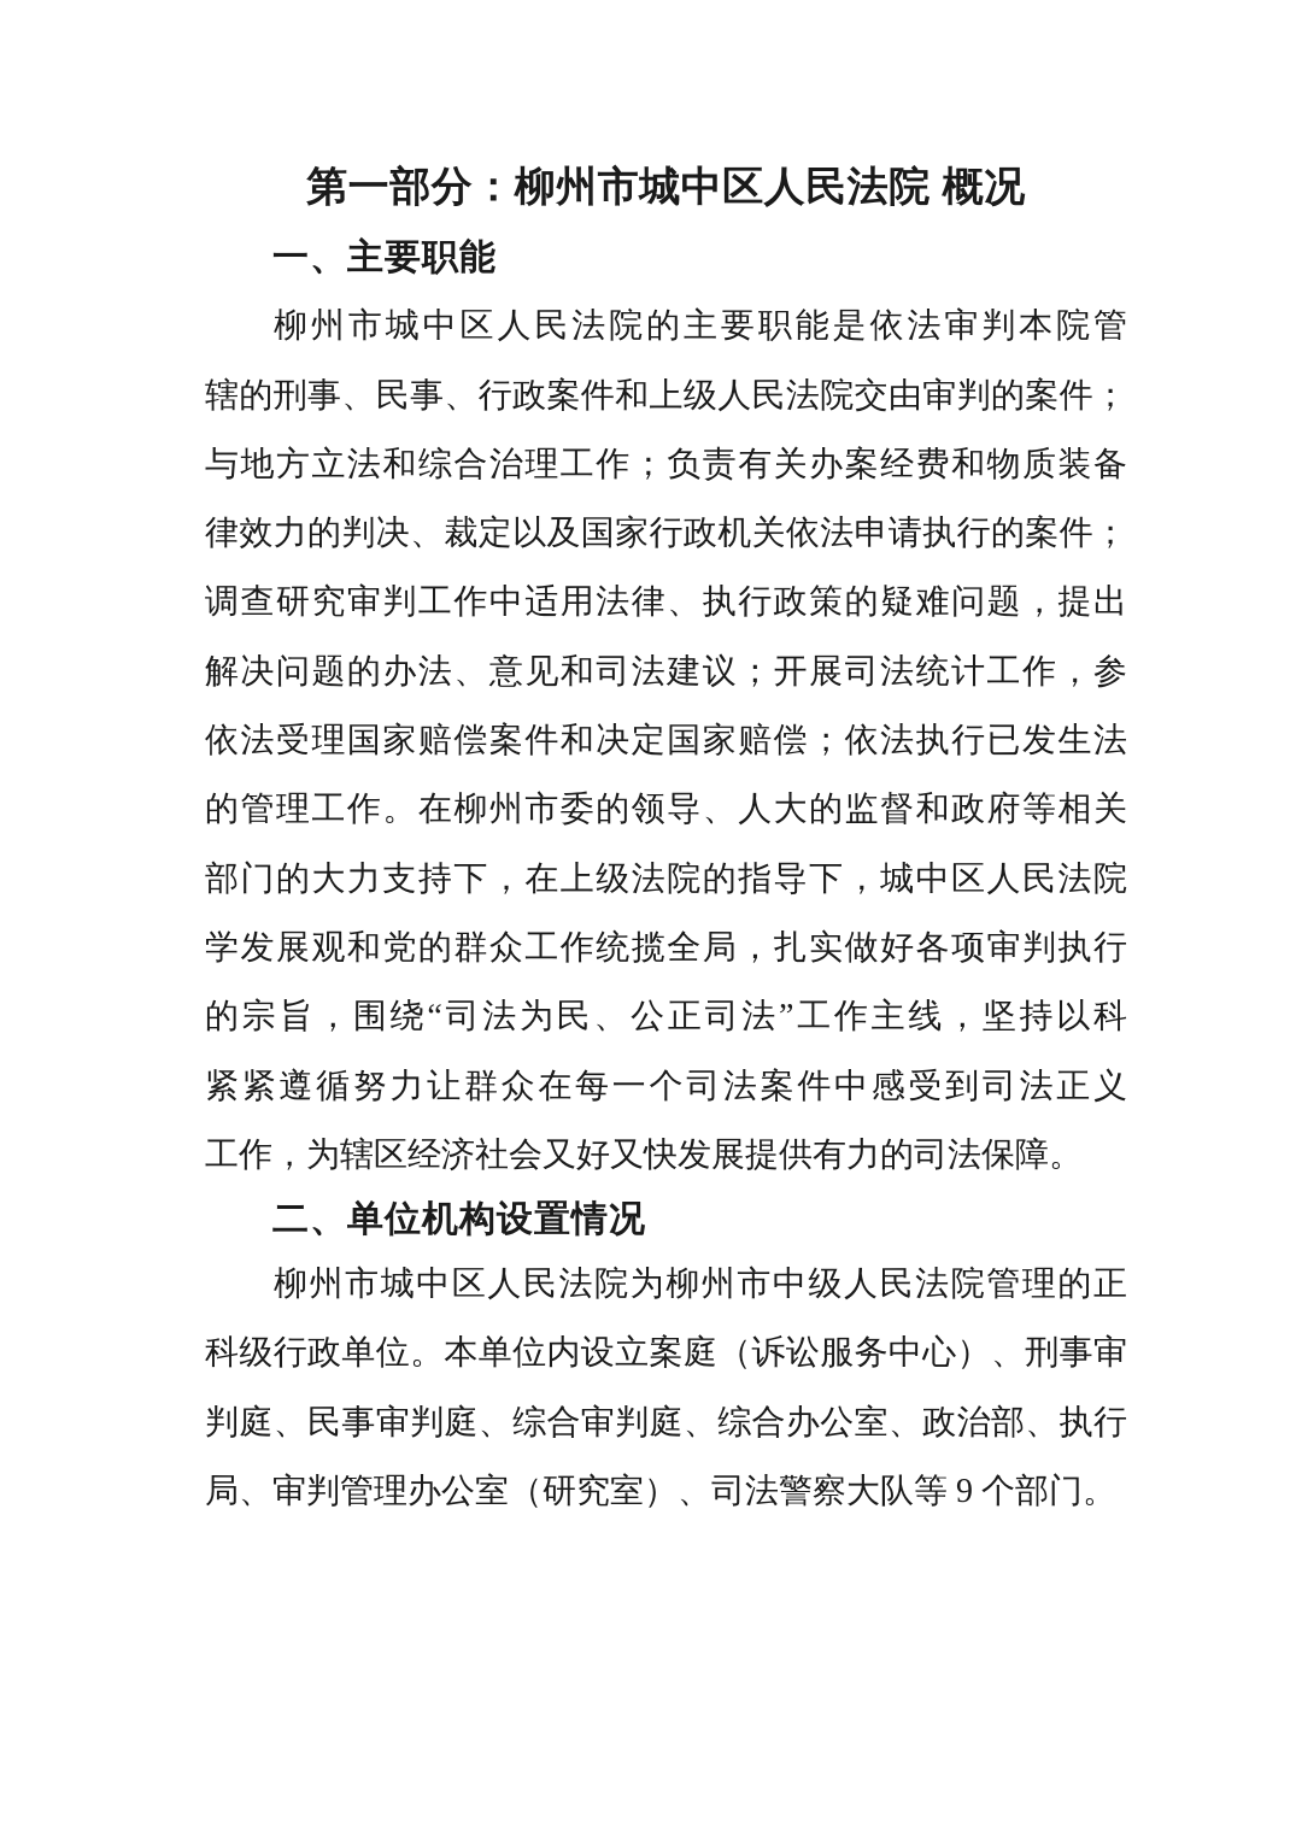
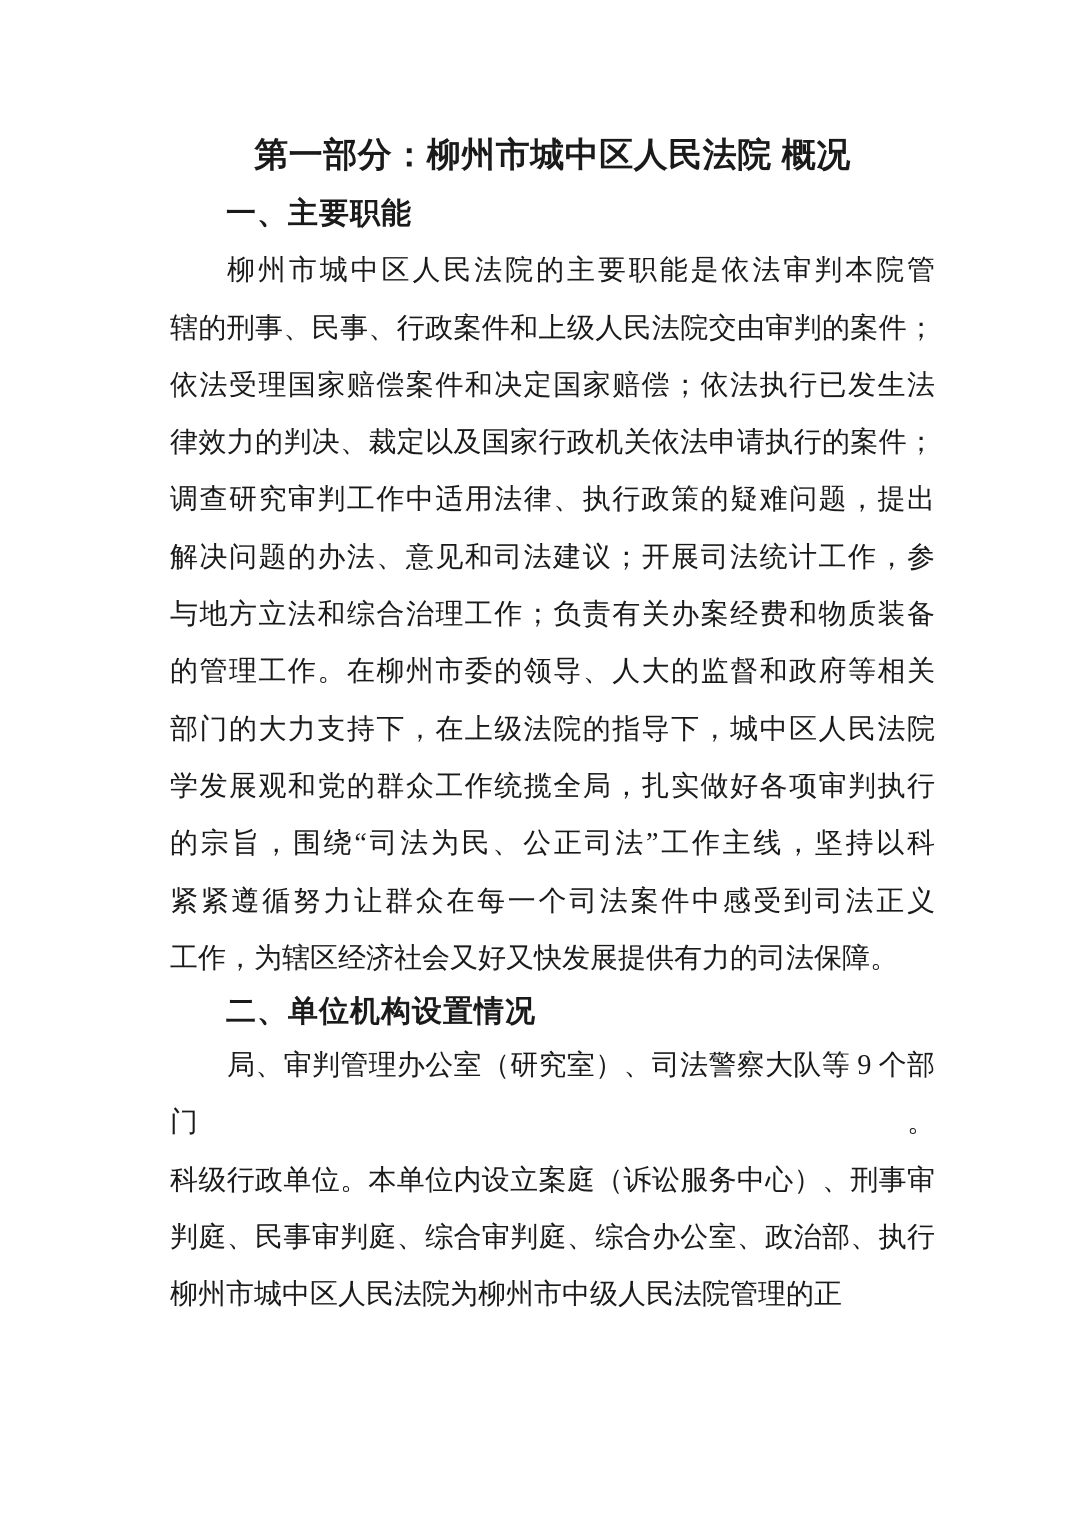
  第一部分：柳州市城中区人民法院 概况
  一、主要职能
  柳州市城中区人民法院的主要职能是依法审判本院管
  辖的刑事、民事、行政案件和上级人民法院交由审判的案件；
- 与地方立法和综合治理工作；负责有关办案经费和物质装备
+ 依法受理国家赔偿案件和决定国家赔偿；依法执行已发生法
  律效力的判决、裁定以及国家行政机关依法申请执行的案件；
  调查研究审判工作中适用法律、执行政策的疑难问题，提出
  解决问题的办法、意见和司法建议；开展司法统计工作，参
- 依法受理国家赔偿案件和决定国家赔偿；依法执行已发生法
+ 与地方立法和综合治理工作；负责有关办案经费和物质装备
  的管理工作。在柳州市委的领导、人大的监督和政府等相关
  部门的大力支持下，在上级法院的指导下，城中区人民法院
  学发展观和党的群众工作统揽全局，扎实做好各项审判执行
  的宗旨，围绕“司法为民、公正司法”工作主线，坚持以科
  紧紧遵循努力让群众在每一个司法案件中感受到司法正义
  工作，为辖区经济社会又好又快发展提供有力的司法保障。
  二、单位机构设置情况
- 柳州市城中区人民法院为柳州市中级人民法院管理的正
+ 局、审判管理办公室（研究室）、司法警察大队等 9 个部门。
  科级行政单位。本单位内设立案庭（诉讼服务中心）、刑事审
  判庭、民事审判庭、综合审判庭、综合办公室、政治部、执行
- 局、审判管理办公室（研究室）、司法警察大队等 9 个部门。
+ 柳州市城中区人民法院为柳州市中级人民法院管理的正
